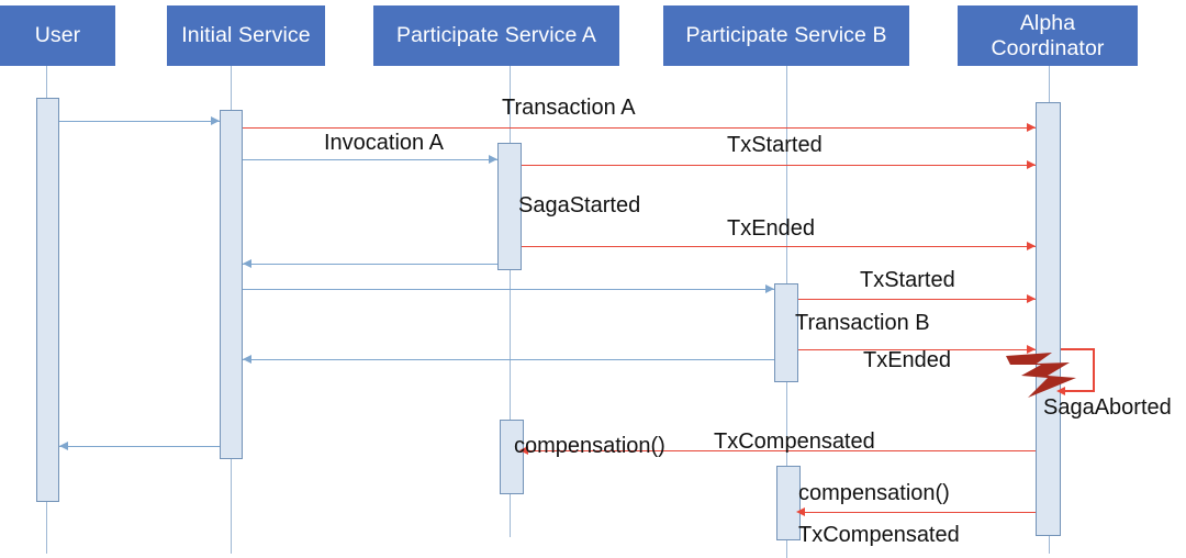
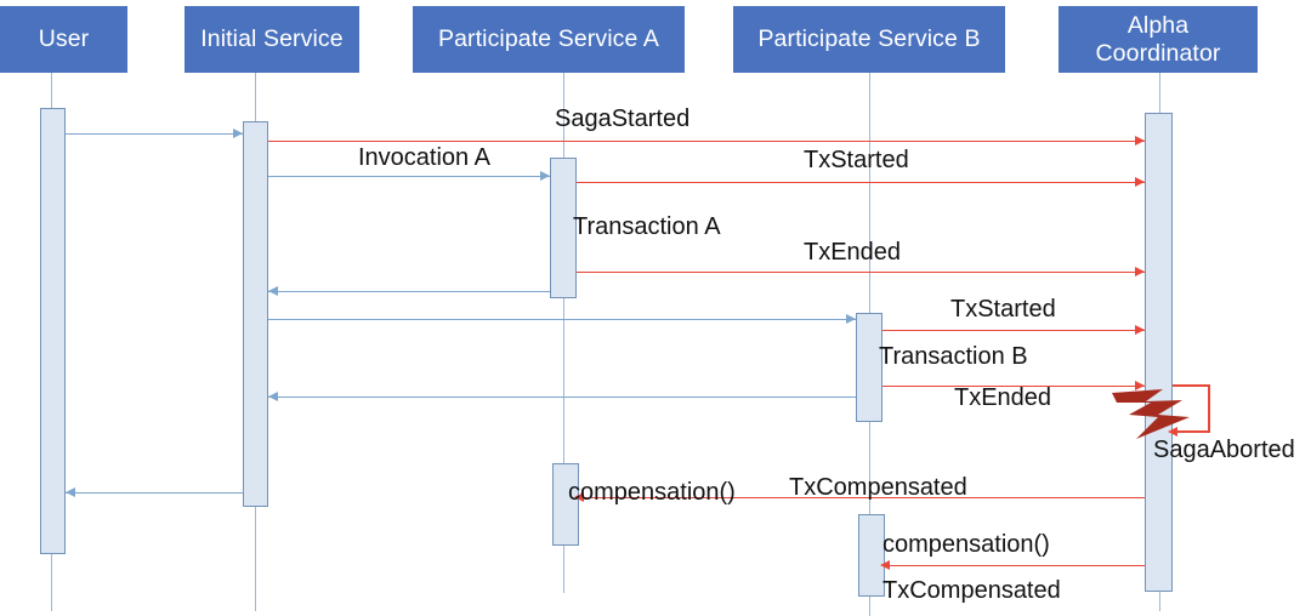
  User
  Initial Service
  Participate Service A
  Participate Service B
  Alpha
  Coordinator
- Transaction A
+ SagaStarted
  Invocation A
  TxStarted
- SagaStarted
+ Transaction A
  TxEnded
  TxStarted
  Transaction B
  TxEnded
  SagaAborted
  TxCompensated
  compensation()
  compensation()
  TxCompensated
